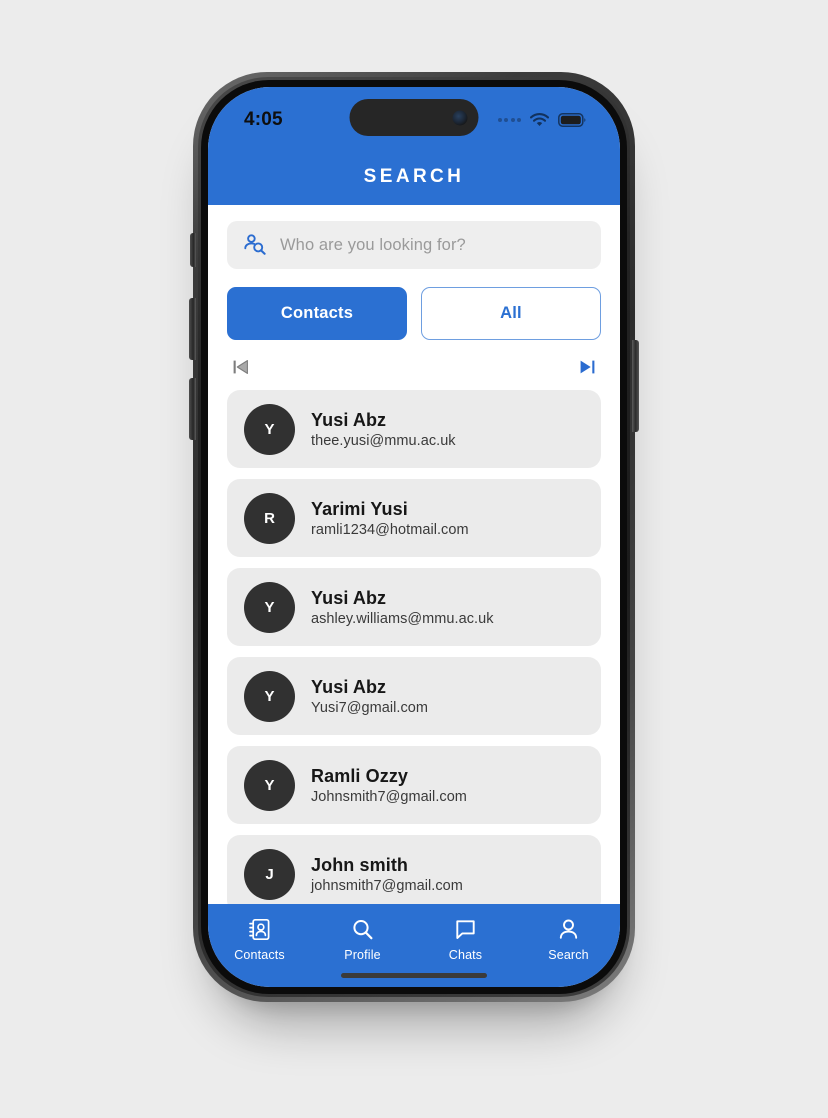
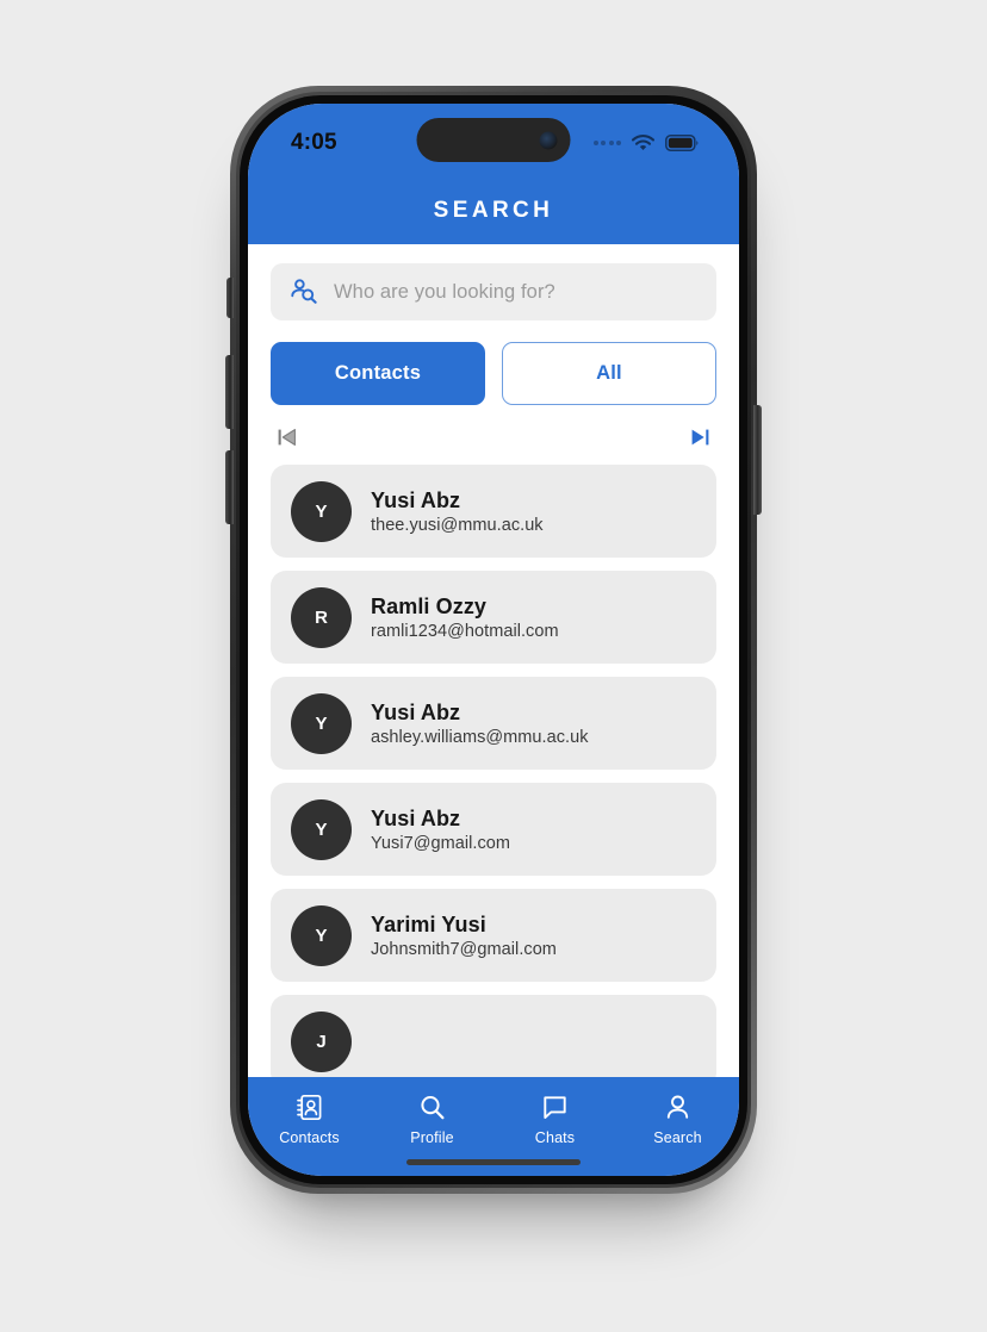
  4:05
  SEARCH
  Who are you looking for?
  Contacts
  All
  Y
  Yusi Abz
  thee.yusi@mmu.ac.uk
  R
- Yarimi Yusi
+ Ramli Ozzy
  ramli1234@hotmail.com
  Y
  Yusi Abz
  ashley.williams@mmu.ac.uk
  Y
  Yusi Abz
  Yusi7@gmail.com
  Y
- Ramli Ozzy
+ Yarimi Yusi
  Johnsmith7@gmail.com
  J
- John smith
- johnsmith7@gmail.com
  Contacts
  Profile
  Chats
  Search
